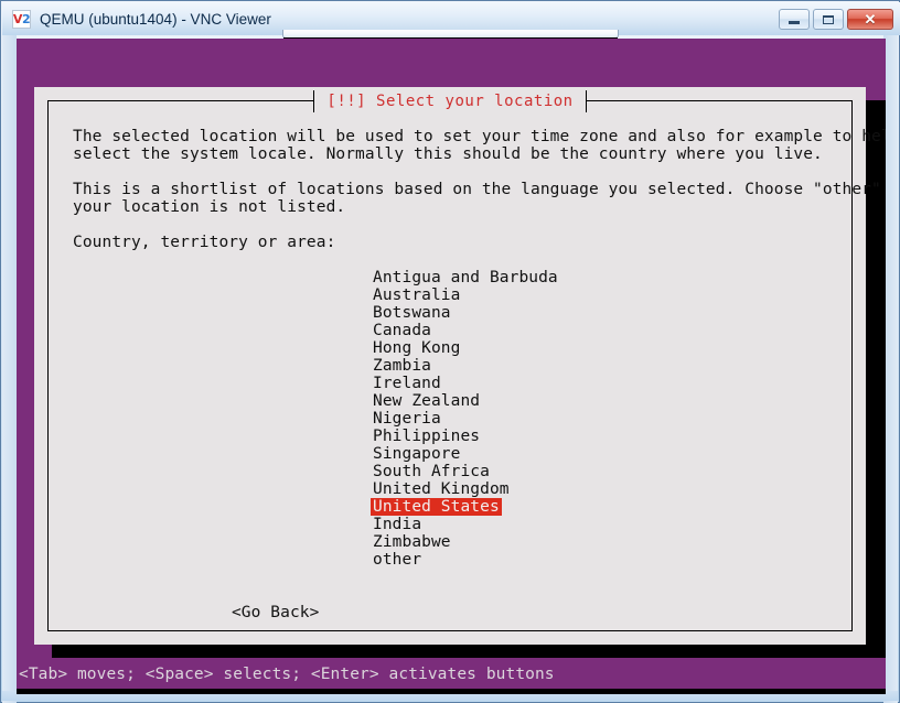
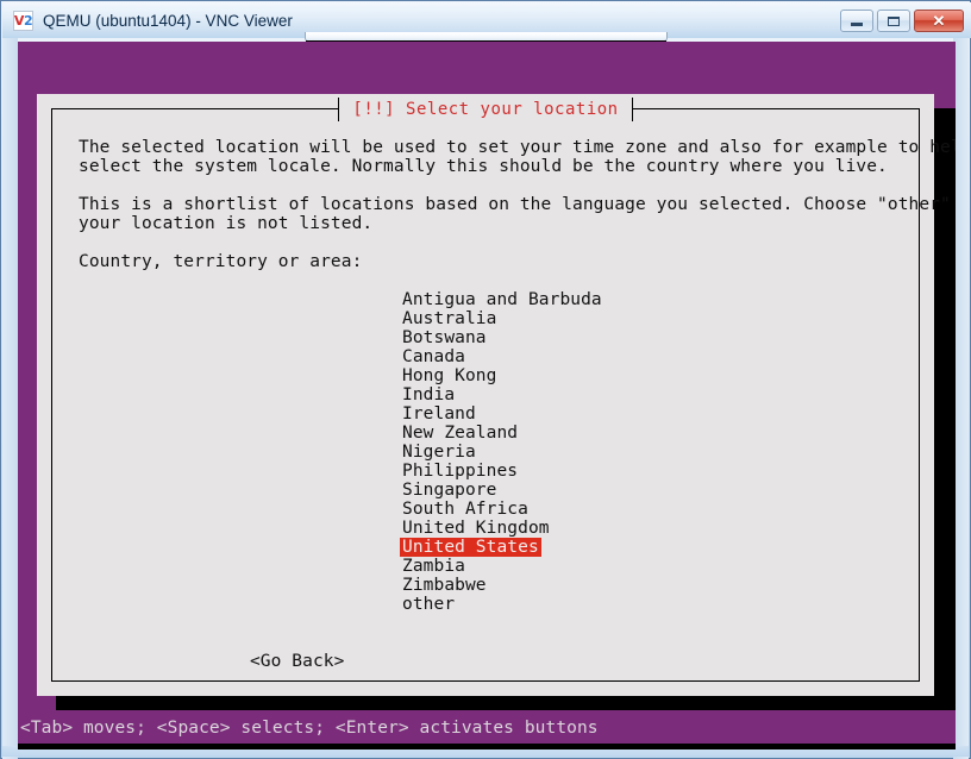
  V2
  QEMU (ubuntu1404) - VNC Viewer
  ✕
  [!!] Select your location
  The selected location will be used to set your time zone and also for example to he
  select the system locale. Normally this should be the country where you live.
  This is a shortlist of locations based on the language you selected. Choose "other"
  your location is not listed.
  Country, territory or area:
  Antigua and Barbuda
  Australia
  Botswana
  Canada
  Hong Kong
- Zambia
+ India
  Ireland
  New Zealand
  Nigeria
  Philippines
  Singapore
  South Africa
  United Kingdom
  United States
- India
+ Zambia
  Zimbabwe
  other
  <Go Back>
  <Tab> moves; <Space> selects; <Enter> activates buttons
